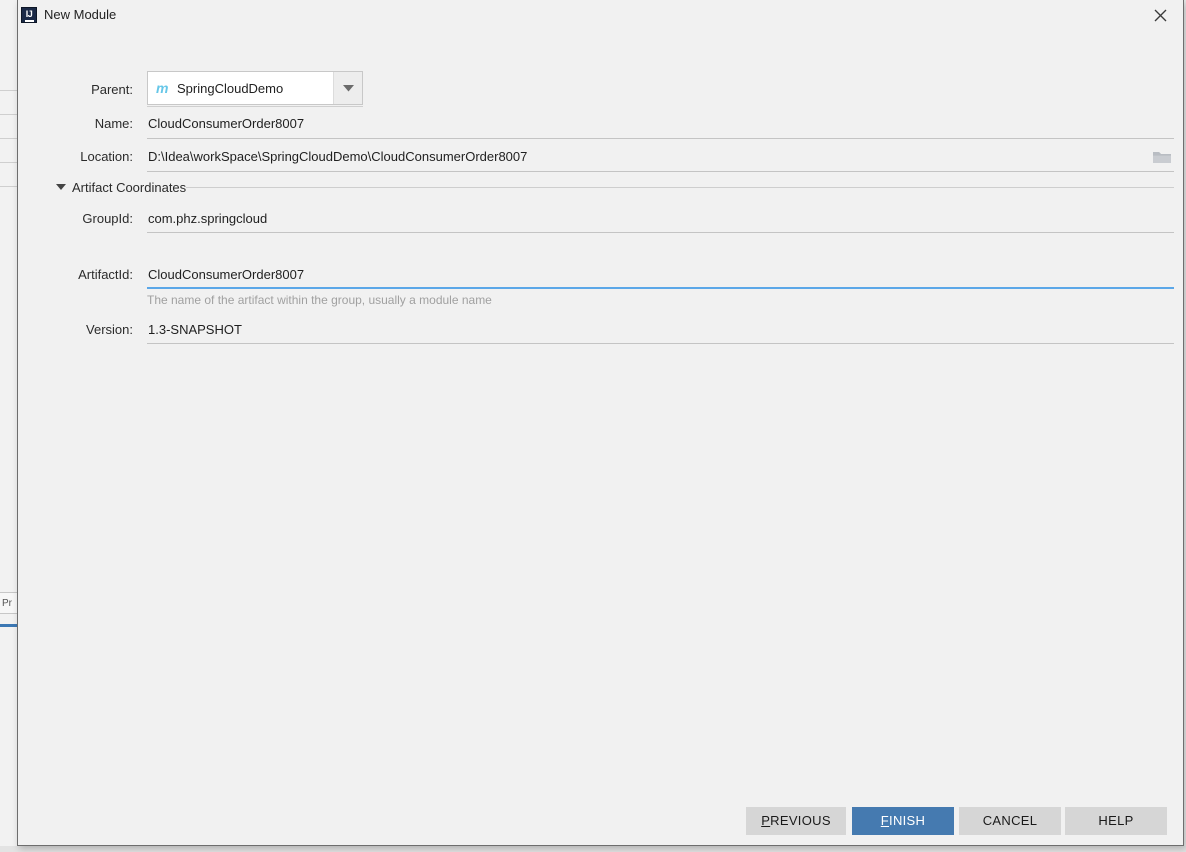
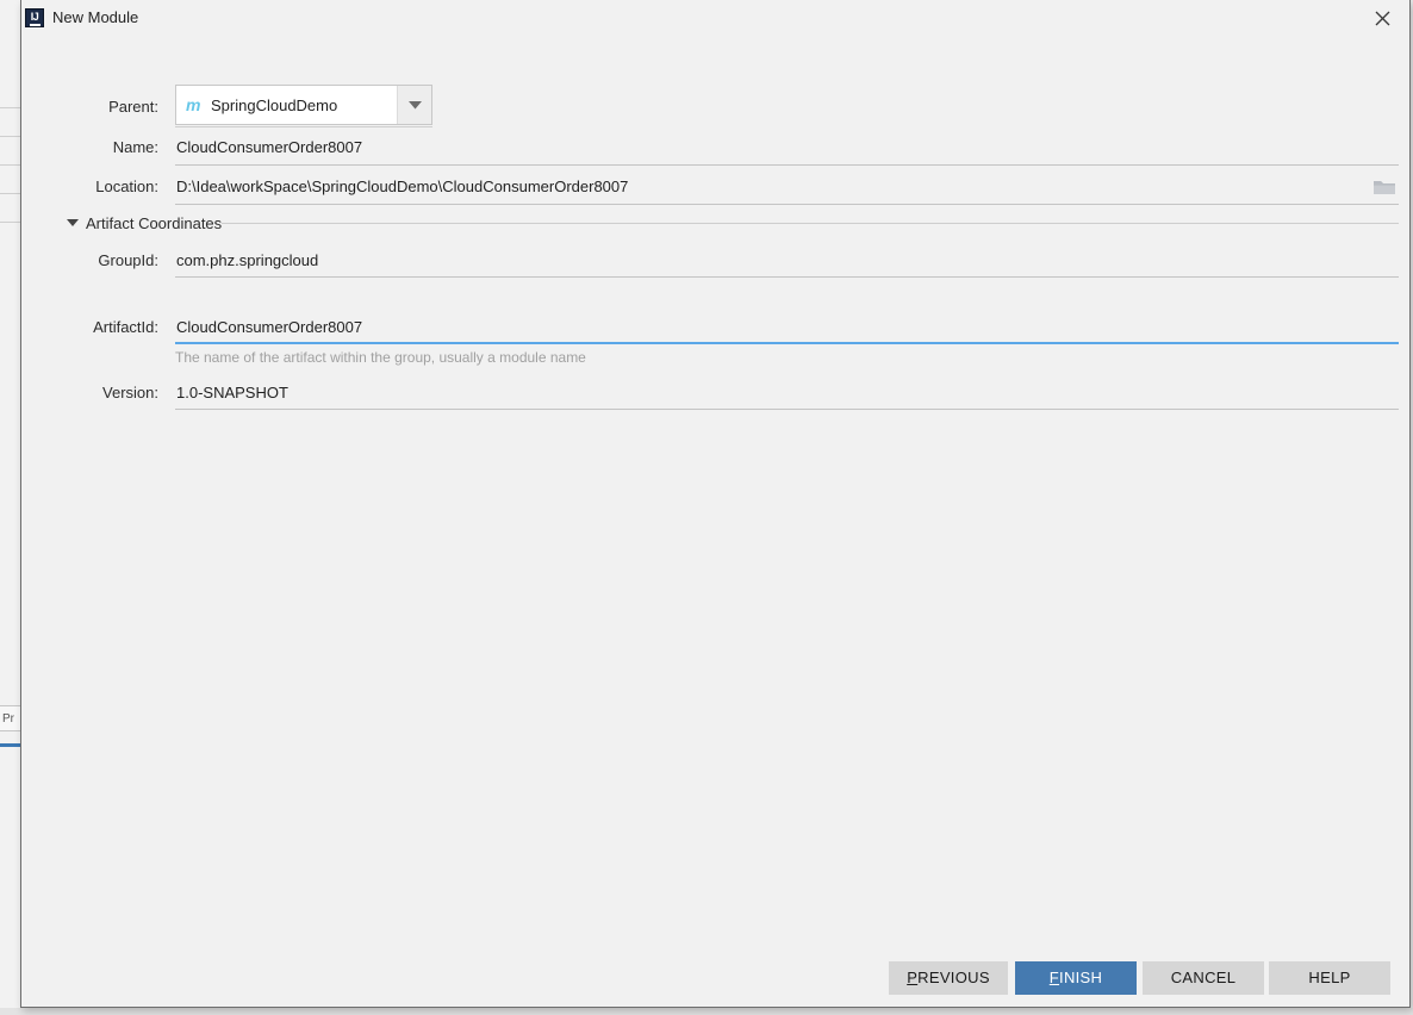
  Pr
  IJ
  New Module
  Parent:
  m
  SpringCloudDemo
  Name:
  CloudConsumerOrder8007
  Location:
  D:\Idea\workSpace\SpringCloudDemo\CloudConsumerOrder8007
  Artifact Coordinates
  GroupId:
  com.phz.springcloud
  ArtifactId:
  CloudConsumerOrder8007
  The name of the artifact within the group, usually a module name
  Version:
- 1.3-SNAPSHOT
+ 1.0-SNAPSHOT
  PREVIOUS
  FINISH
  CANCEL
  HELP
